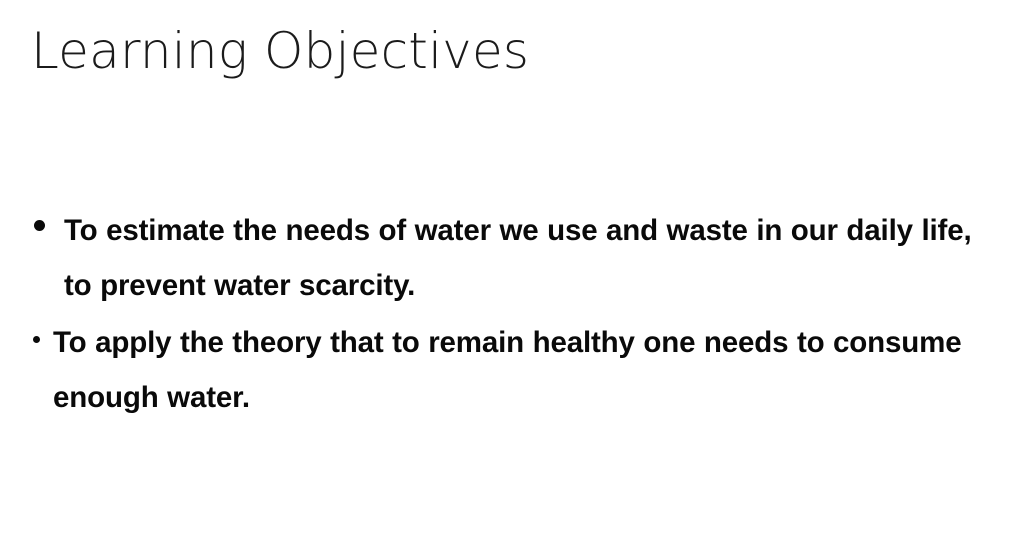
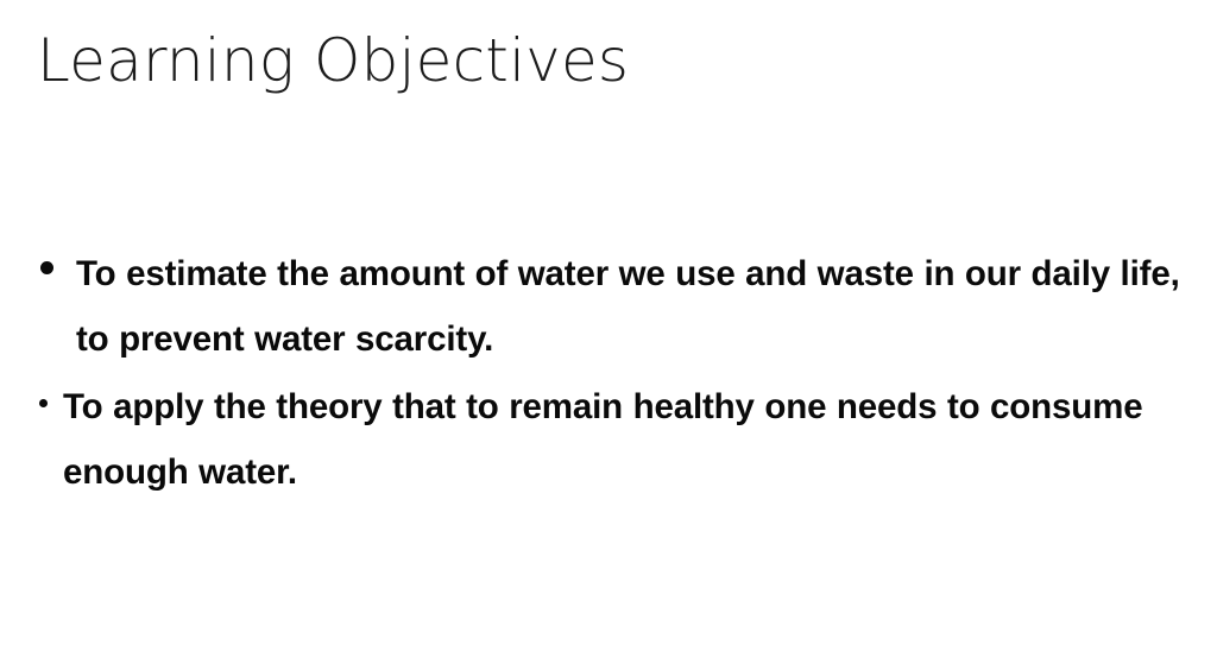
  Learning Objectives
- To estimate the needs of water we use and waste in our daily life, to prevent water scarcity.
+ To estimate the amount of water we use and waste in our daily life, to prevent water scarcity.
  To apply the theory that to remain healthy one needs to consume enough water.
